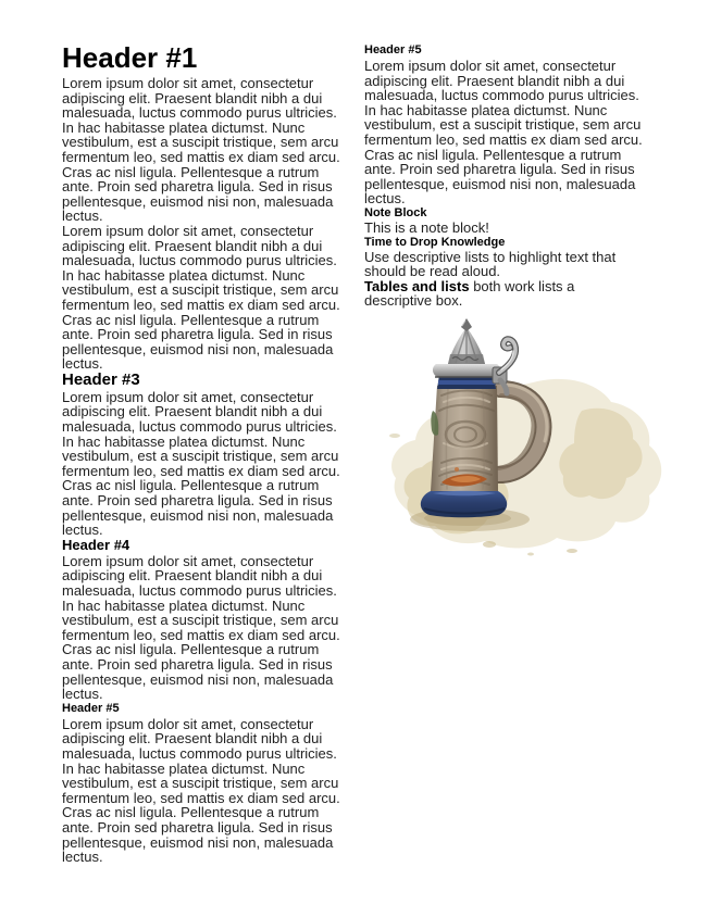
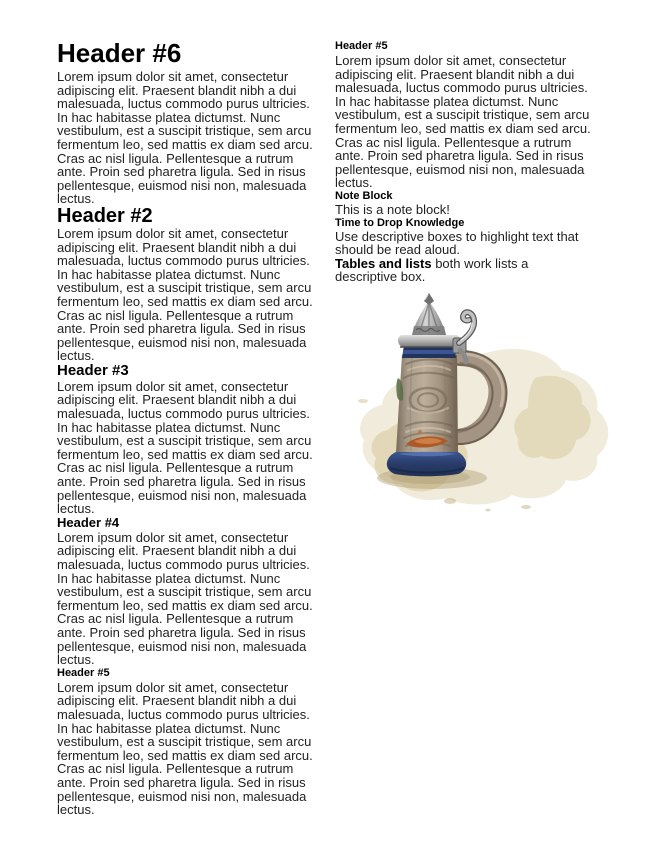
- Header #1
+ Header #6
  Lorem ipsum dolor sit amet, consectetur adipiscing elit. Praesent blandit nibh a dui malesuada, luctus commodo purus ultricies. In hac habitasse platea dictumst. Nunc vestibulum, est a suscipit tristique, sem arcu fermentum leo, sed mattis ex diam sed arcu. Cras ac nisl ligula. Pellentesque a rutrum ante. Proin sed pharetra ligula. Sed in risus pellentesque, euismod nisi non, malesuada lectus.
+ Header #2
  Lorem ipsum dolor sit amet, consectetur adipiscing elit. Praesent blandit nibh a dui malesuada, luctus commodo purus ultricies. In hac habitasse platea dictumst. Nunc vestibulum, est a suscipit tristique, sem arcu fermentum leo, sed mattis ex diam sed arcu. Cras ac nisl ligula. Pellentesque a rutrum ante. Proin sed pharetra ligula. Sed in risus pellentesque, euismod nisi non, malesuada lectus.
  Header #3
  Lorem ipsum dolor sit amet, consectetur adipiscing elit. Praesent blandit nibh a dui malesuada, luctus commodo purus ultricies. In hac habitasse platea dictumst. Nunc vestibulum, est a suscipit tristique, sem arcu fermentum leo, sed mattis ex diam sed arcu. Cras ac nisl ligula. Pellentesque a rutrum ante. Proin sed pharetra ligula. Sed in risus pellentesque, euismod nisi non, malesuada lectus.
  Header #4
  Lorem ipsum dolor sit amet, consectetur adipiscing elit. Praesent blandit nibh a dui malesuada, luctus commodo purus ultricies. In hac habitasse platea dictumst. Nunc vestibulum, est a suscipit tristique, sem arcu fermentum leo, sed mattis ex diam sed arcu. Cras ac nisl ligula. Pellentesque a rutrum ante. Proin sed pharetra ligula. Sed in risus pellentesque, euismod nisi non, malesuada lectus.
  Header #5
  Lorem ipsum dolor sit amet, consectetur adipiscing elit. Praesent blandit nibh a dui malesuada, luctus commodo purus ultricies. In hac habitasse platea dictumst. Nunc vestibulum, est a suscipit tristique, sem arcu fermentum leo, sed mattis ex diam sed arcu. Cras ac nisl ligula. Pellentesque a rutrum ante. Proin sed pharetra ligula. Sed in risus pellentesque, euismod nisi non, malesuada lectus.
  Header #5
  Lorem ipsum dolor sit amet, consectetur adipiscing elit. Praesent blandit nibh a dui malesuada, luctus commodo purus ultricies. In hac habitasse platea dictumst. Nunc vestibulum, est a suscipit tristique, sem arcu fermentum leo, sed mattis ex diam sed arcu. Cras ac nisl ligula. Pellentesque a rutrum ante. Proin sed pharetra ligula. Sed in risus pellentesque, euismod nisi non, malesuada lectus.
  Note Block
  This is a note block!
  Time to Drop Knowledge
- Use descriptive lists to highlight text that should be read aloud.
+ Use descriptive boxes to highlight text that should be read aloud.
  Tables and lists both work lists a descriptive box.
